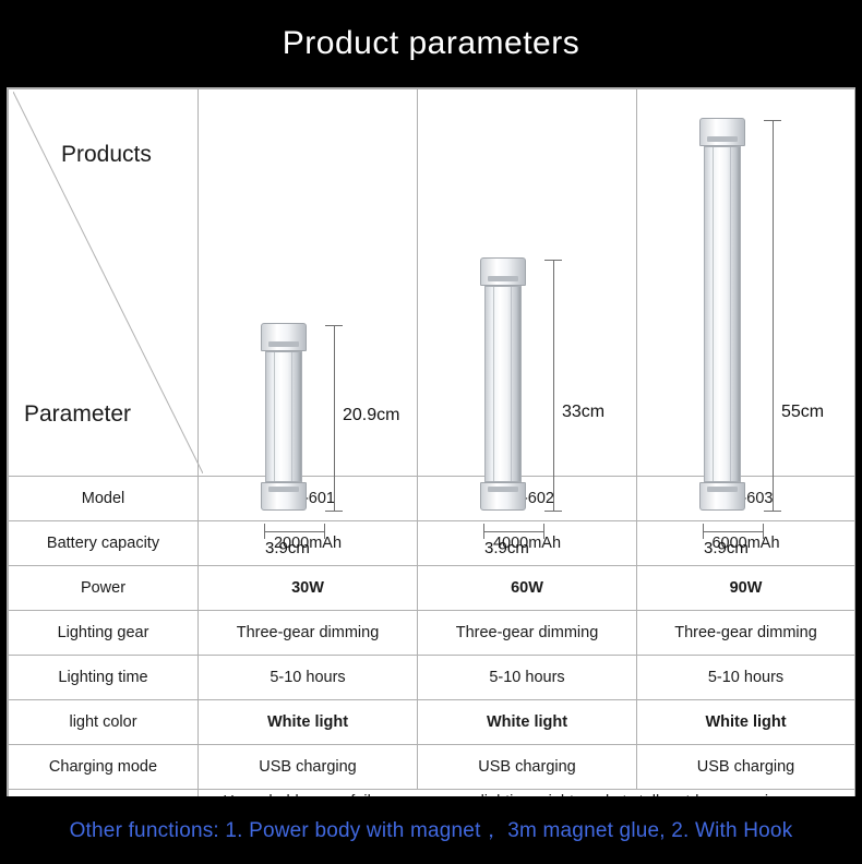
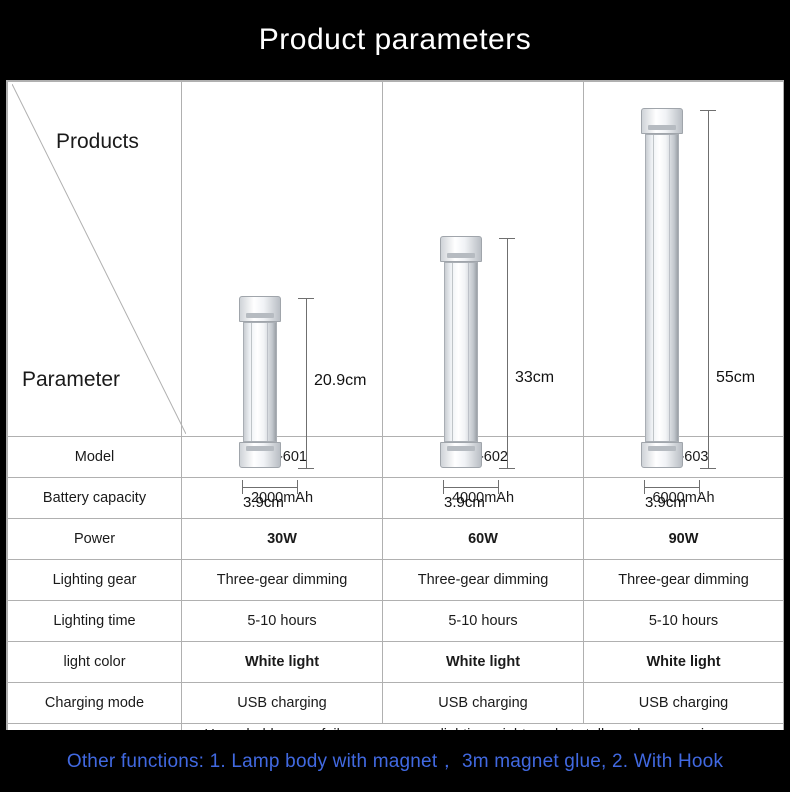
  Product parameters
  Products Parameter	20.9cm 3.9cm	33cm 3.9cm	55cm 3.9cm
  Battery capacity	2000mAh	4000mAh	6000mAh
  Power	30W	60W	90W
  Lighting gear	Three-gear dimming	Three-gear dimming	Three-gear dimming
  Lighting time	5-10 hours	5-10 hours	5-10 hours
  light color	White light	White light	White light
  Charging mode	USB charging	USB charging	USB charging
- Other functions: 1. Power body with magnet， 3m magnet glue, 2. With Hook
+ Other functions: 1. Lamp body with magnet， 3m magnet glue, 2. With Hook
